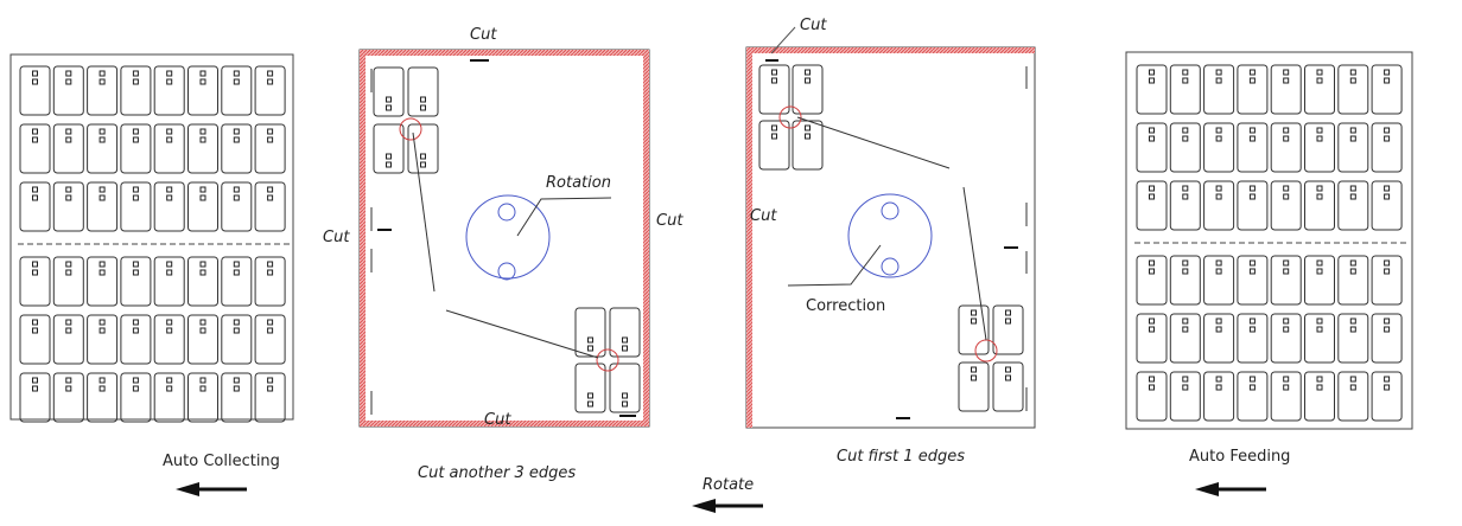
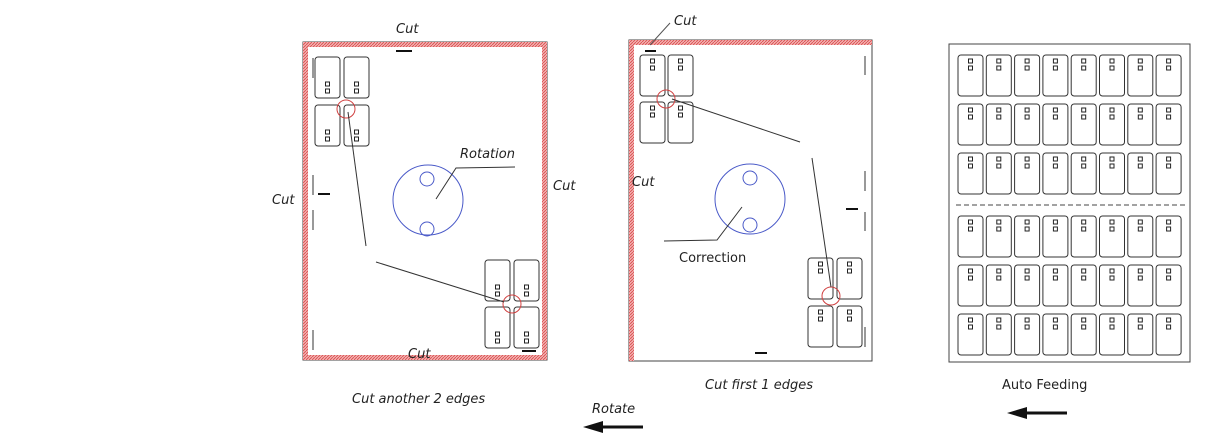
- Auto Collecting
  Rotation
  Cut
  Cut
  Cut
  Cut
- Cut another 3 edges
+ Cut another 2 edges
  Rotate
  Correction
  Cut
  Cut
  Cut first 1 edges
  Auto Feeding
